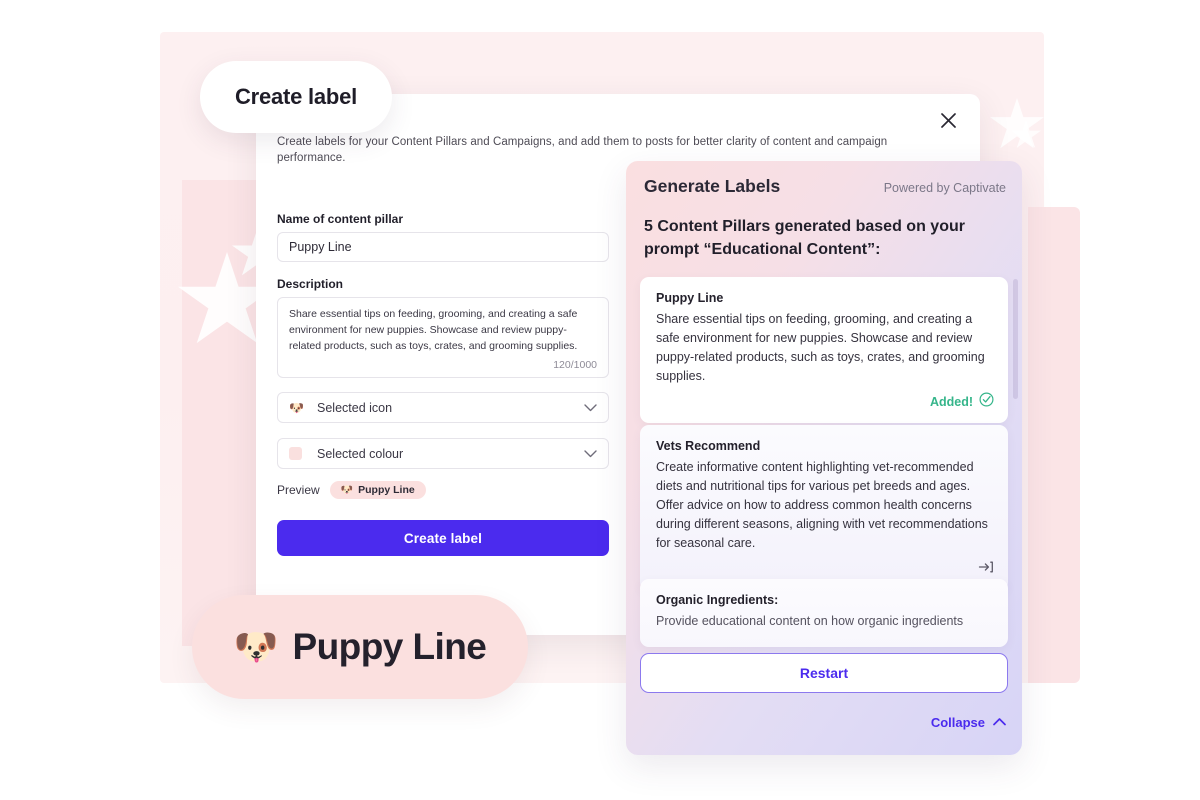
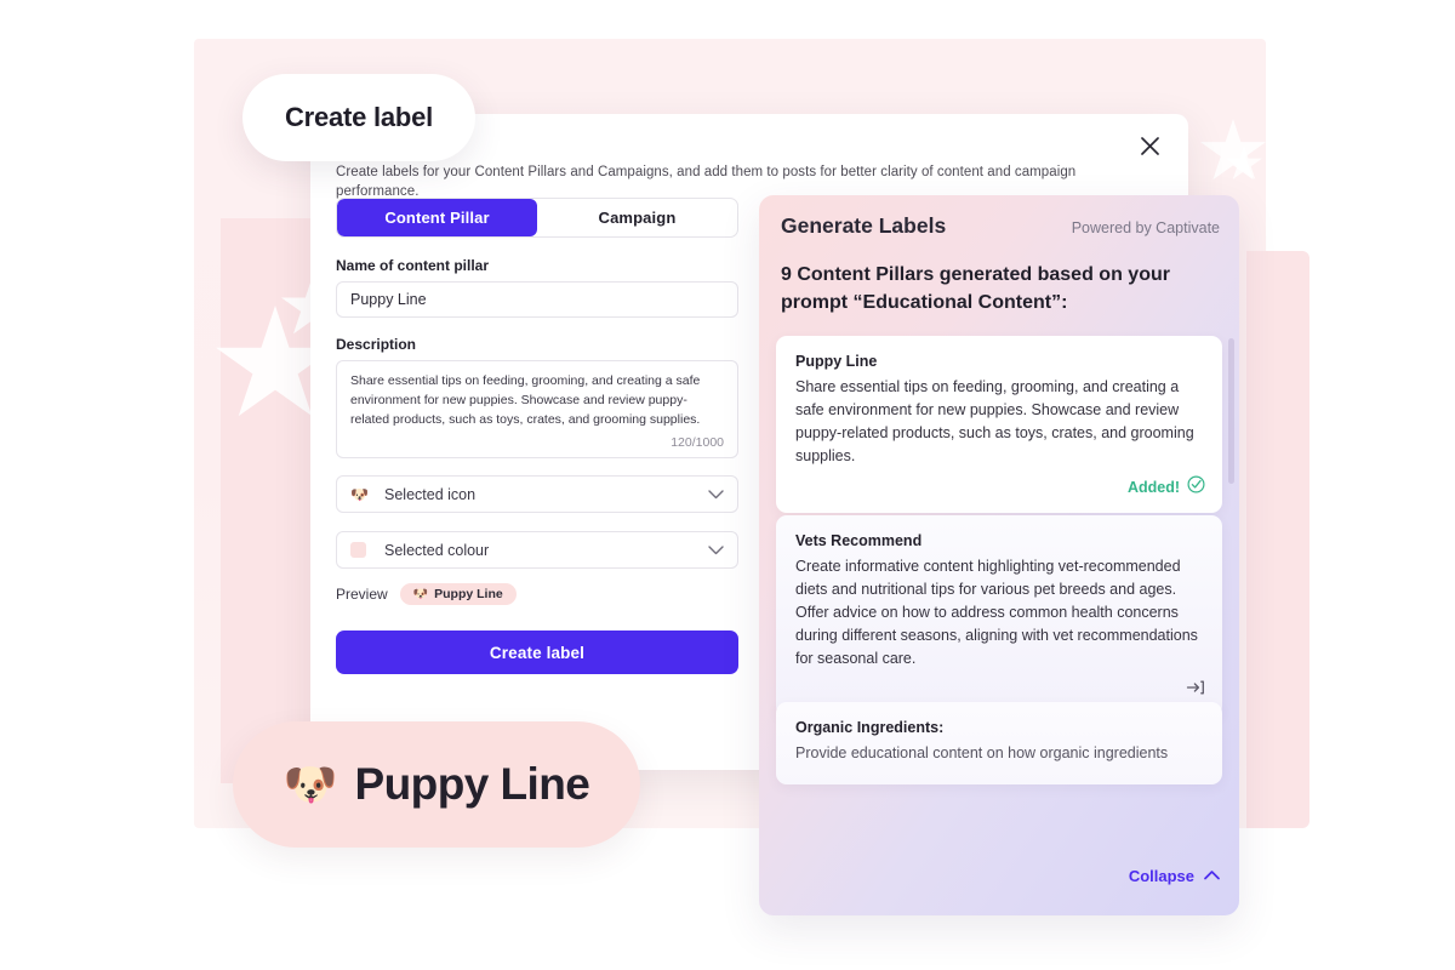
  Create labels for your Content Pillars and Campaigns, and add them to posts for better clarity of content and campaign performance.
+ Content Pillar
+ Campaign
  Name of content pillar
  Puppy Line
  Description
  Share essential tips on feeding, grooming, and creating a safe environment for new puppies. Showcase and review puppy-related products, such as toys, crates, and grooming supplies.
  120/1000
  🐶
  Selected icon
  Selected colour
  Preview
  🐶
  Puppy Line
  Create label
  Create label
  🐶
  Puppy Line
  Generate Labels
  Powered by Captivate
- 5 Content Pillars generated based on your prompt “Educational Content”:
+ 9 Content Pillars generated based on your prompt “Educational Content”:
  Puppy Line
  Share essential tips on feeding, grooming, and creating a safe environment for new puppies. Showcase and review puppy-related products, such as toys, crates, and grooming supplies.
  Added!
  Vets Recommend
  Create informative content highlighting vet-recommended diets and nutritional tips for various pet breeds and ages. Offer advice on how to address common health concerns during different seasons, aligning with vet recommendations for seasonal care.
  Organic Ingredients:
  Provide educational content on how organic ingredients
- Restart
  Collapse
